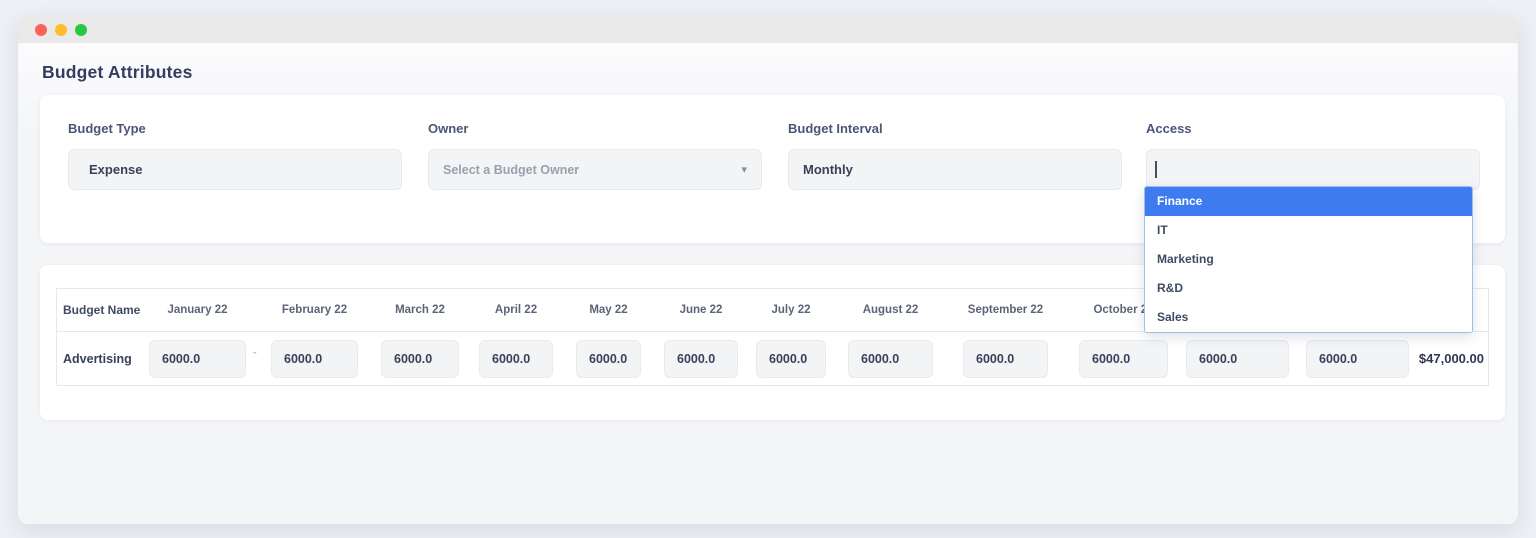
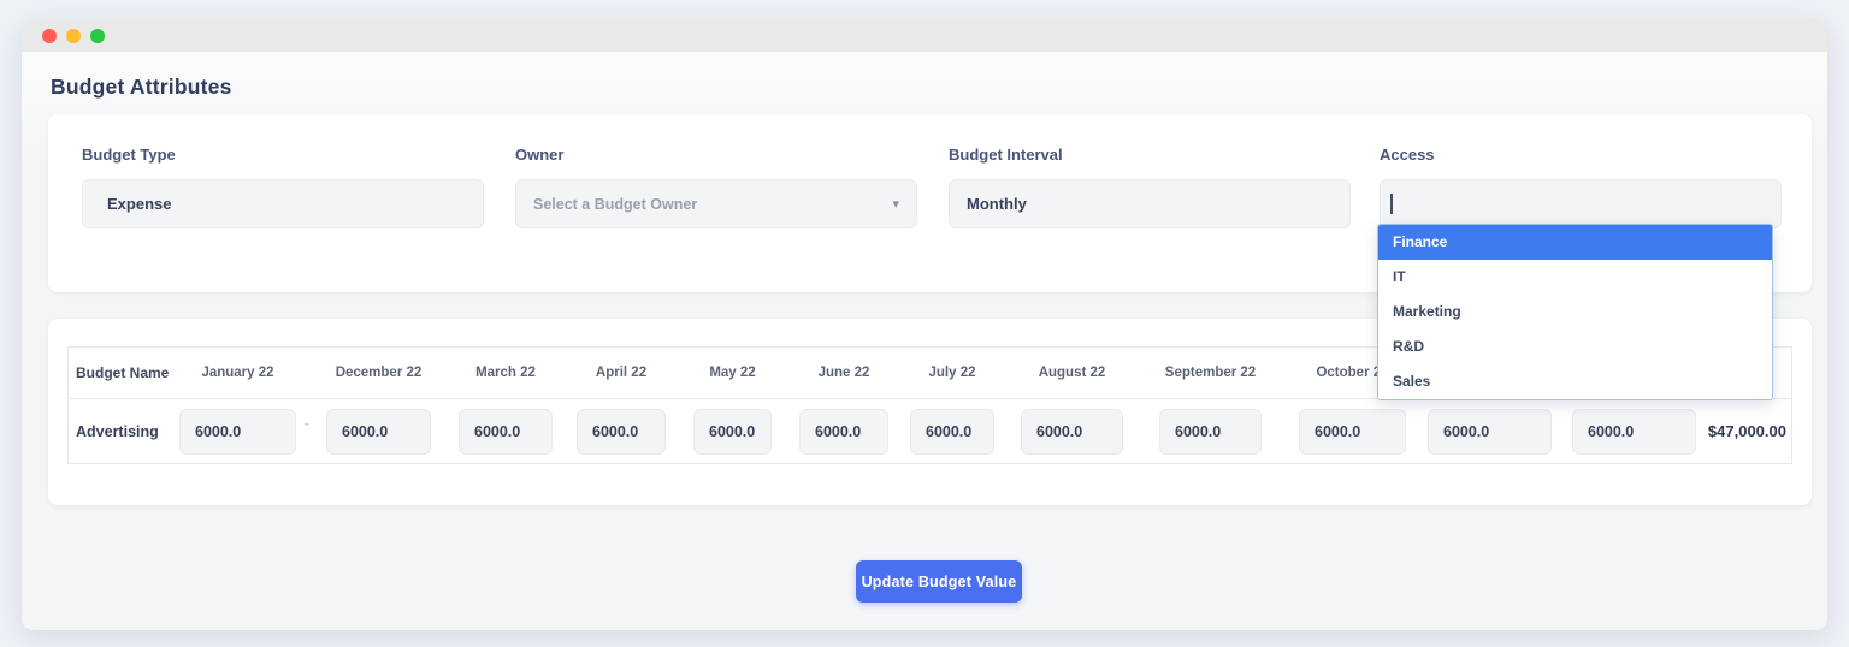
  Budget Attributes
  Budget Type
  Expense
  Owner
  Select a Budget Owner
  ▾
  Budget Interval
  Monthly
  Access
  Finance
  IT
  Marketing
  R&D
  Sales
  Budget Name
  January 22
- February 22
+ December 22
  March 22
  April 22
  May 22
  June 22
  July 22
  August 22
  September 22
  October
  Advertising
  6000.0
  ˇ
  6000.0
  6000.0
  6000.0
  6000.0
  6000.0
  6000.0
  6000.0
  6000.0
  6000.0
  6000.0
  6000.0
  $47,000.00
+ Update Budget Value
